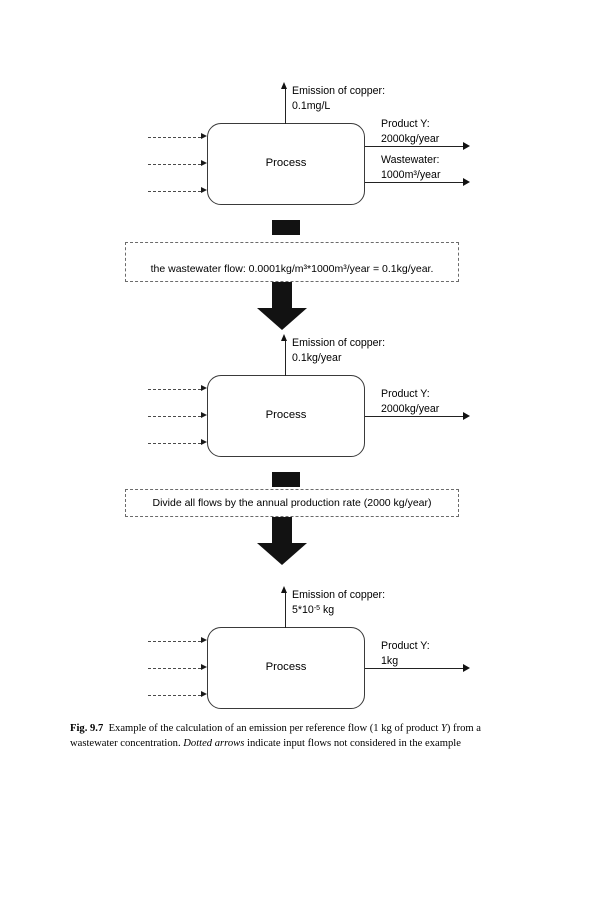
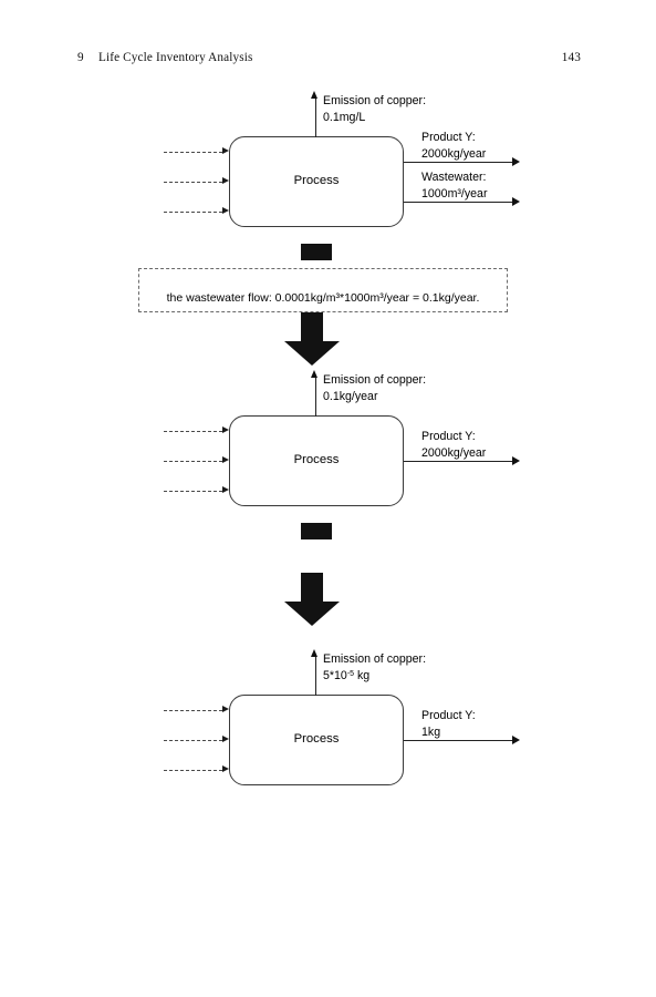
+ 9
+ Life Cycle Inventory Analysis
+ 143
  Process
  Emission of copper:
  0.1mg/L
  Product Y:
  2000kg/year
  Wastewater:
  1000m³/year
  the wastewater flow: 0.0001kg/m³*1000m³/year = 0.1kg/year.
  Process
  Emission of copper:
  0.1kg/year
  Product Y:
  2000kg/year
- Divide all flows by the annual production rate (2000 kg/year)
  Process
  Emission of copper:
  5*10 kg
  Product Y:
  1kg
- Fig. 9.7 Example of the calculation of an emission per reference flow (1 kg of product Y) from a wastewater concentration. Dotted arrows indicate input flows not considered in the example
